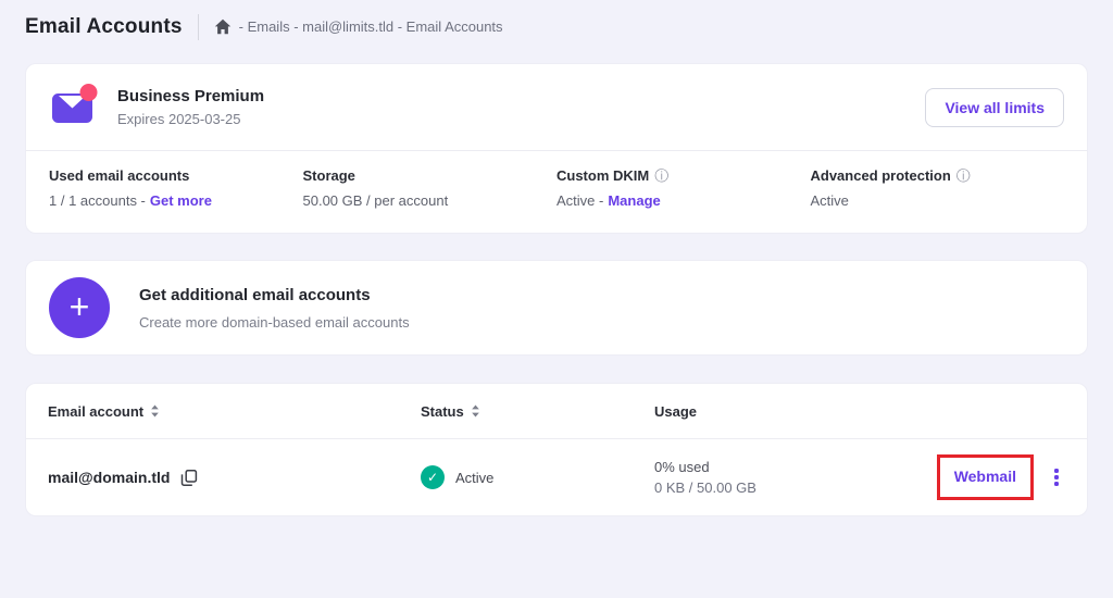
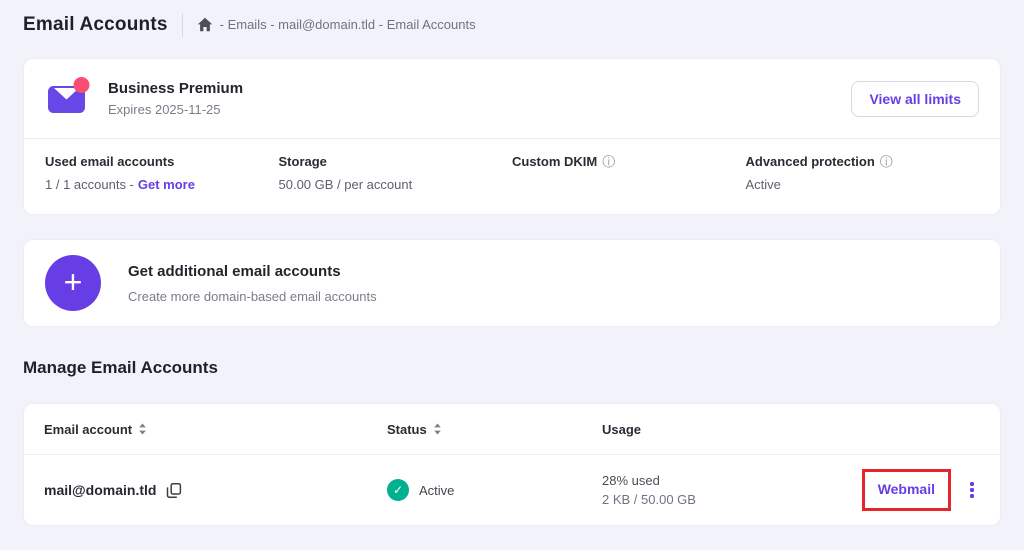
  Email Accounts
- - Emails - mail@limits.tld - Email Accounts
+ - Emails - mail@domain.tld - Email Accounts
  Business Premium
- Expires 2025-03-25
+ Expires 2025-11-25
  View all limits
  Used email accounts
  1 / 1 accounts - Get more
  Storage
  50.00 GB / per account
  Custom DKIM
  ⓘ
- Active - Manage
  Advanced protection
  ⓘ
  Active
  +
  Get additional email accounts
  Create more domain-based email accounts
+ Manage Email Accounts
  Email account
  Status
  Usage
  mail@domain.tld
  ✓
  Active
- 0% used
+ 28% used
- 0 KB / 50.00 GB
+ 2 KB / 50.00 GB
  Webmail
